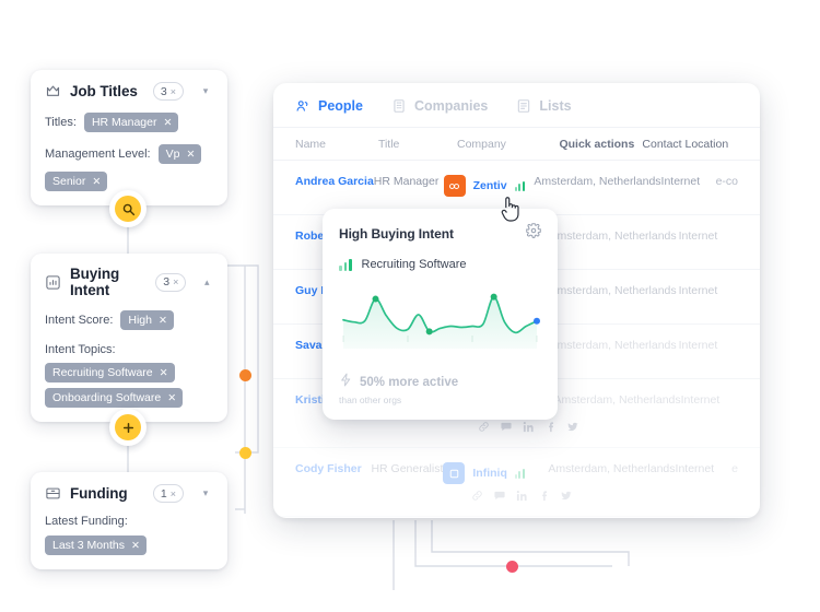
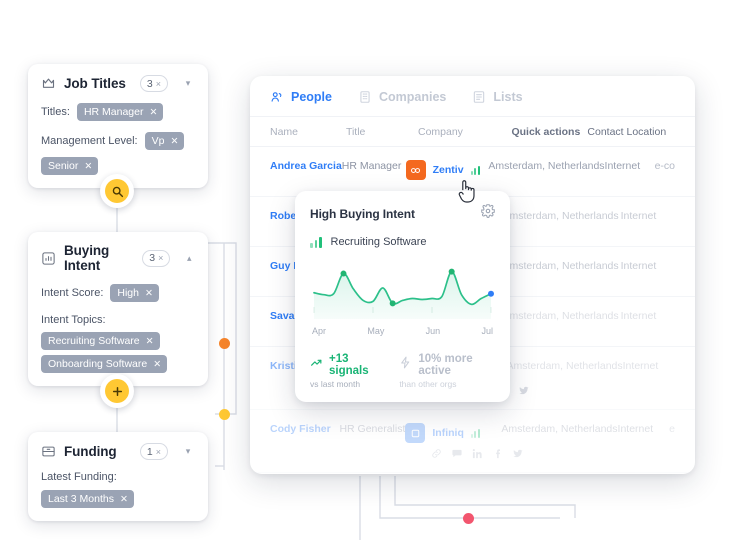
  Job Titles
  3
  ×
  ▾
  Titles:
  HR Manager
  ✕
  Management Level:
  Vp
  ✕
  Senior
  ✕
  Buying Intent
  3
  ×
  ▴
  Intent Score:
  High
  ✕
  Intent Topics:
  Recruiting Software
  ✕
  Onboarding Software
  ✕
  Funding
  1
  ×
  ▾
  Latest Funding:
  Last 3 Months
  ✕
  People
  Companies
  Lists
  Name
  Title
  Company
  Quick actions
  Contact Location
  Andrea Garcia
  HR Manager
  Zentiv
  Amsterdam, Netherlands
  Internet
  e-co
  Robe
  msterdam, Netherlands
  Internet
  Guy
  msterdam, Netherlands
  Internet
  Sava
  msterdam, Netherlands
  Internet
  Amsterdam, Netherlands
  Internet
  Cody Fisher
  HR Generalist
  Infiniq
  Amsterdam, Netherlands
  Internet
  High Buying Intent
  Recruiting Software
+ Apr
+ May
+ Jun
+ Jul
+ +13 signals
+ vs last month
- 50% more active
+ 10% more active
  than other orgs
